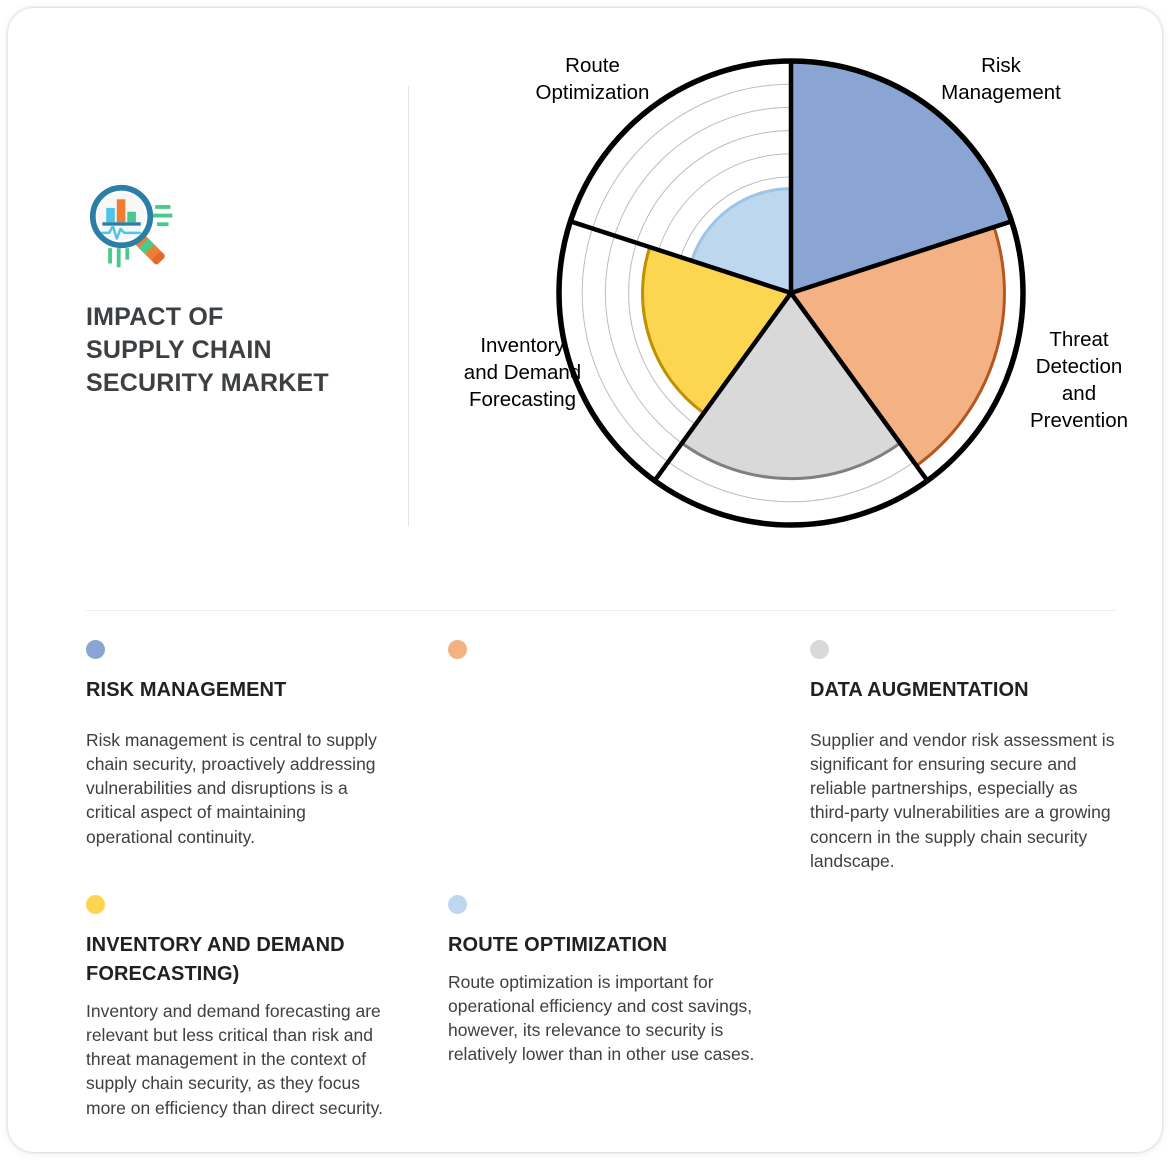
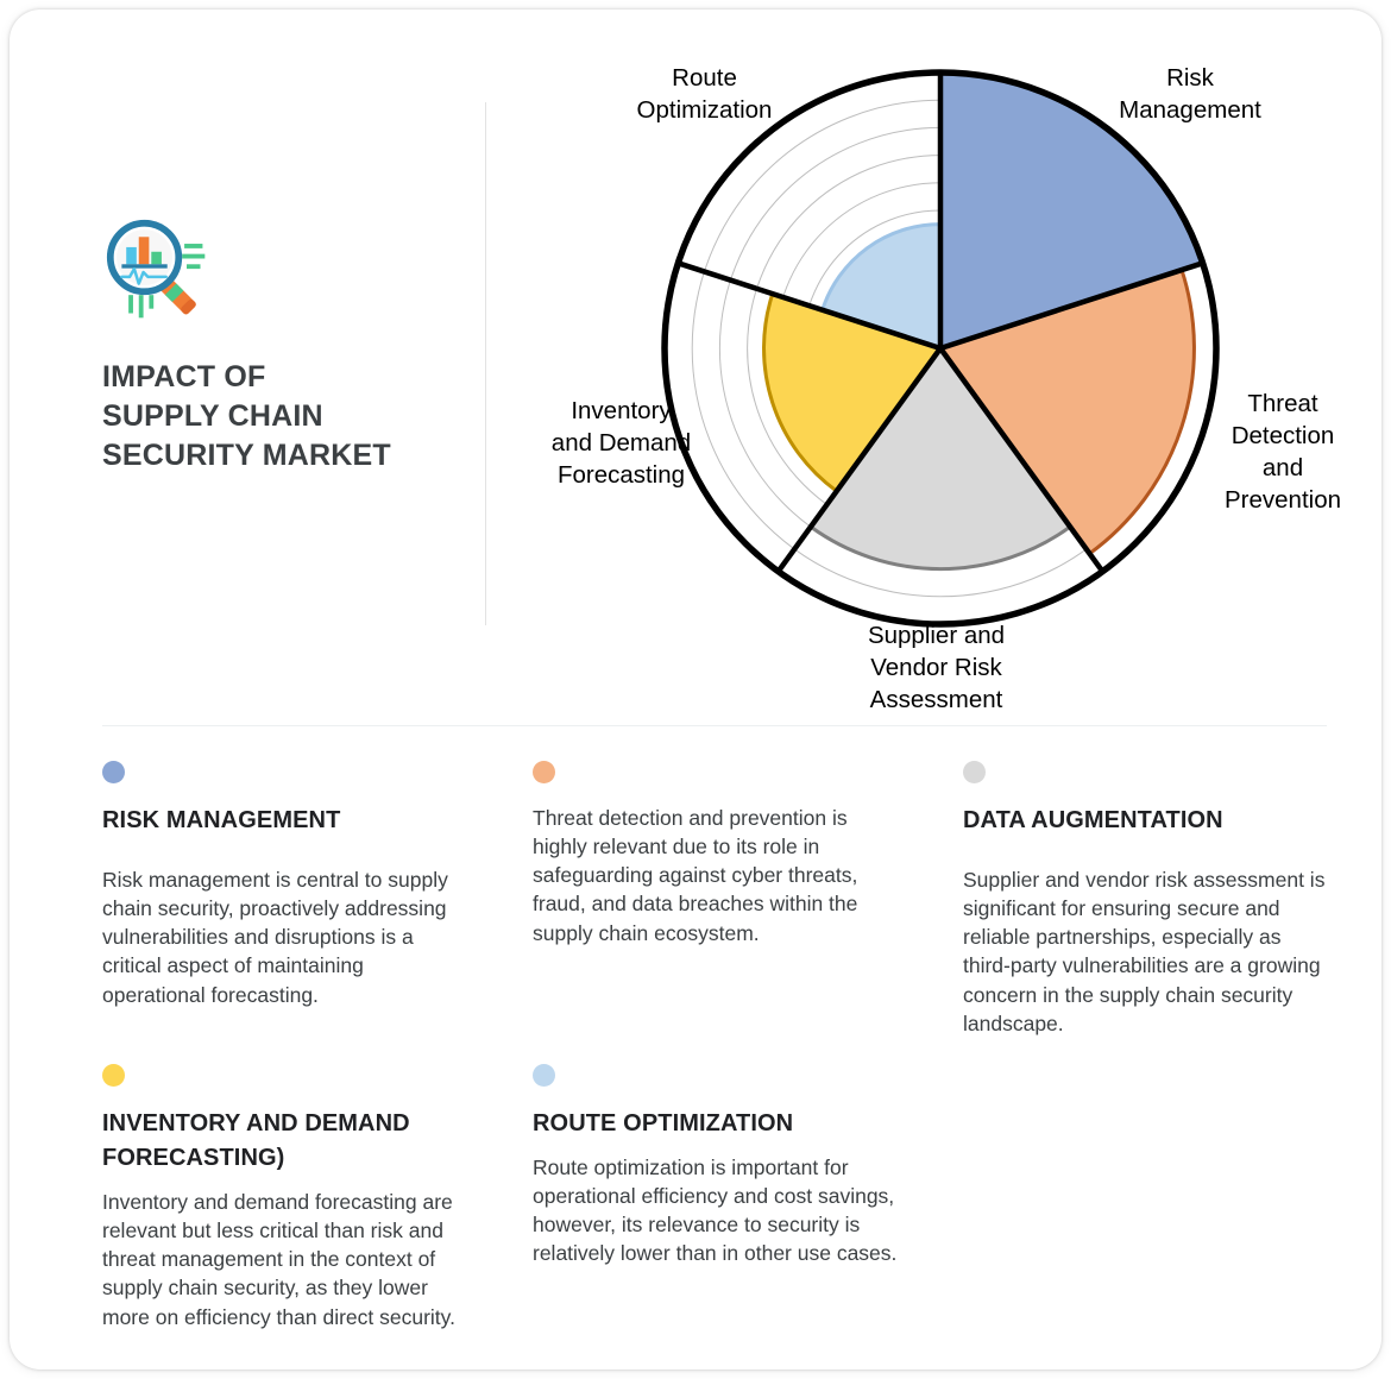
  IMPACT OF
  SUPPLY CHAIN
  SECURITY MARKET
  Risk
  Management
  Threat
  Detection
  and
  Prevention
+ Supplier and
+ Vendor Risk
+ Assessment
  Inventory
  and Demand
  Forecasting
  Route
  Optimization
  RISK MANAGEMENT
- Risk management is central to supply chain security, proactively addressing vulnerabilities and disruptions is a critical aspect of maintaining operational continuity.
+ Risk management is central to supply chain security, proactively addressing vulnerabilities and disruptions is a critical aspect of maintaining operational forecasting.
+ Threat detection and prevention is highly relevant due to its role in safeguarding against cyber threats, fraud, and data breaches within the supply chain ecosystem.
  DATA AUGMENTATION
  Supplier and vendor risk assessment is significant for ensuring secure and reliable partnerships, especially as third-party vulnerabilities are a growing concern in the supply chain security landscape.
  INVENTORY AND DEMAND FORECASTING)
- Inventory and demand forecasting are relevant but less critical than risk and threat management in the context of supply chain security, as they focus more on efficiency than direct security.
+ Inventory and demand forecasting are relevant but less critical than risk and threat management in the context of supply chain security, as they lower more on efficiency than direct security.
  ROUTE OPTIMIZATION
  Route optimization is important for operational efficiency and cost savings, however, its relevance to security is relatively lower than in other use cases.
